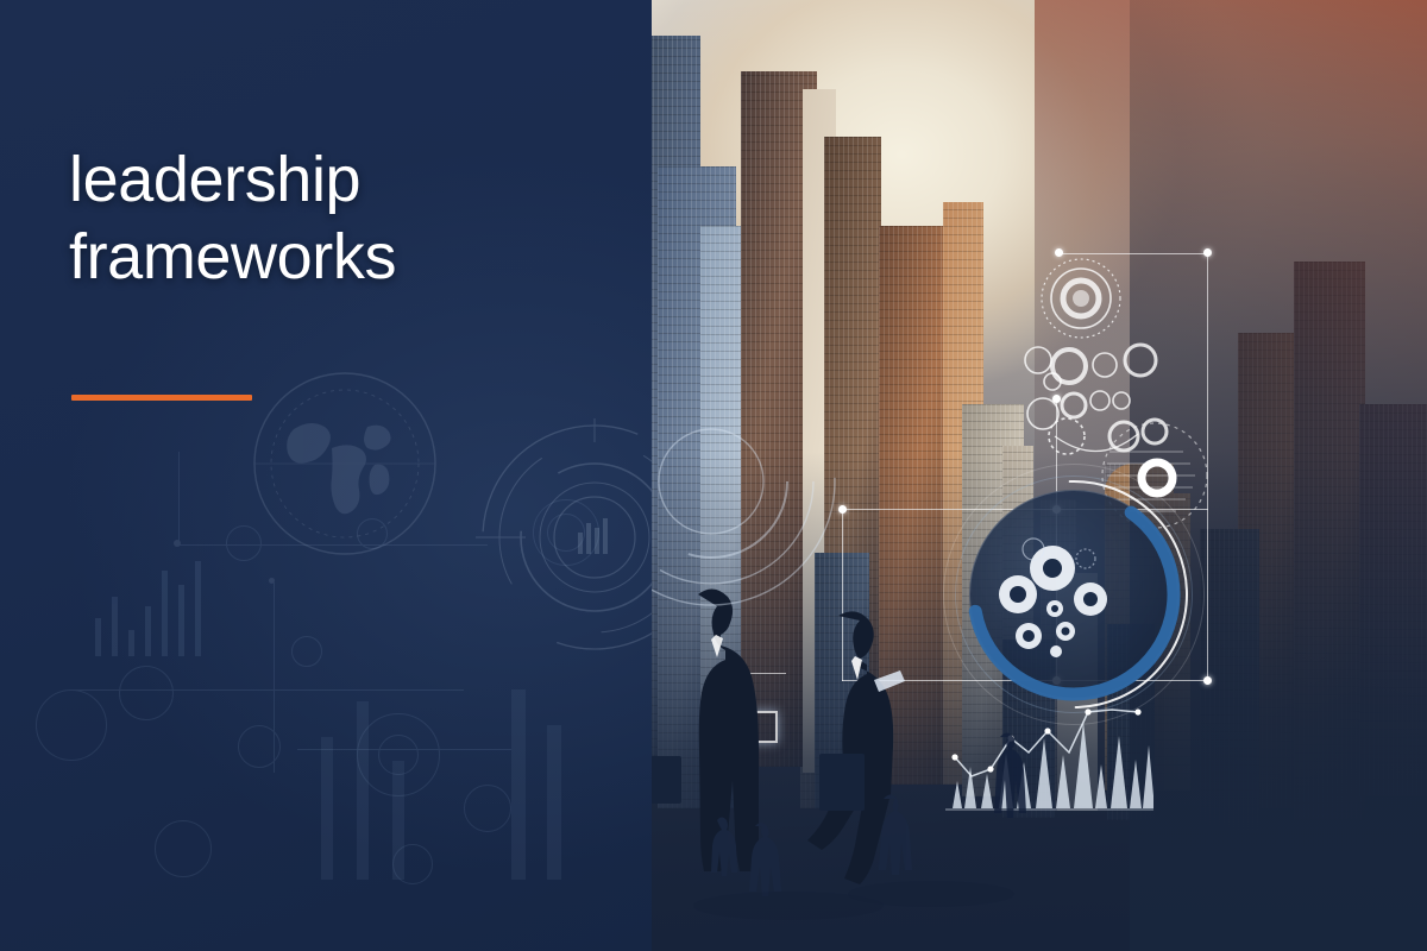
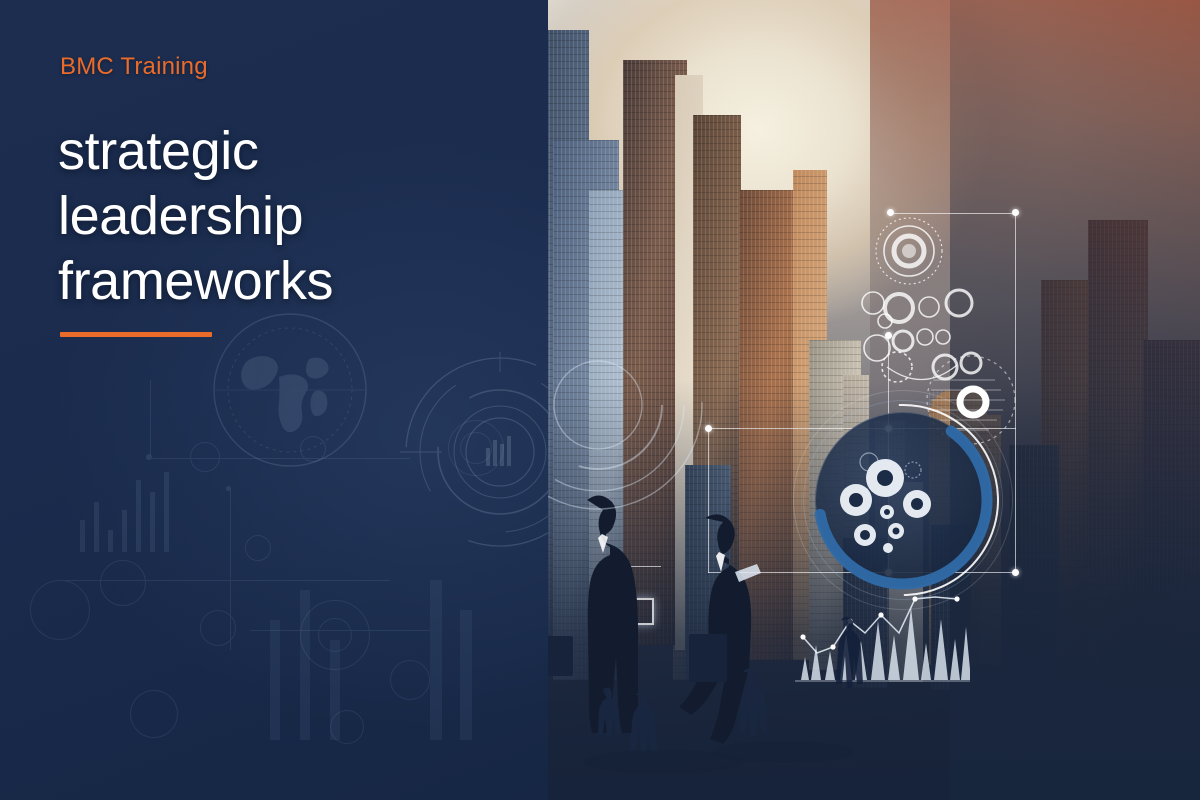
+ BMC Training
+ strategic
  leadership
  frameworks
